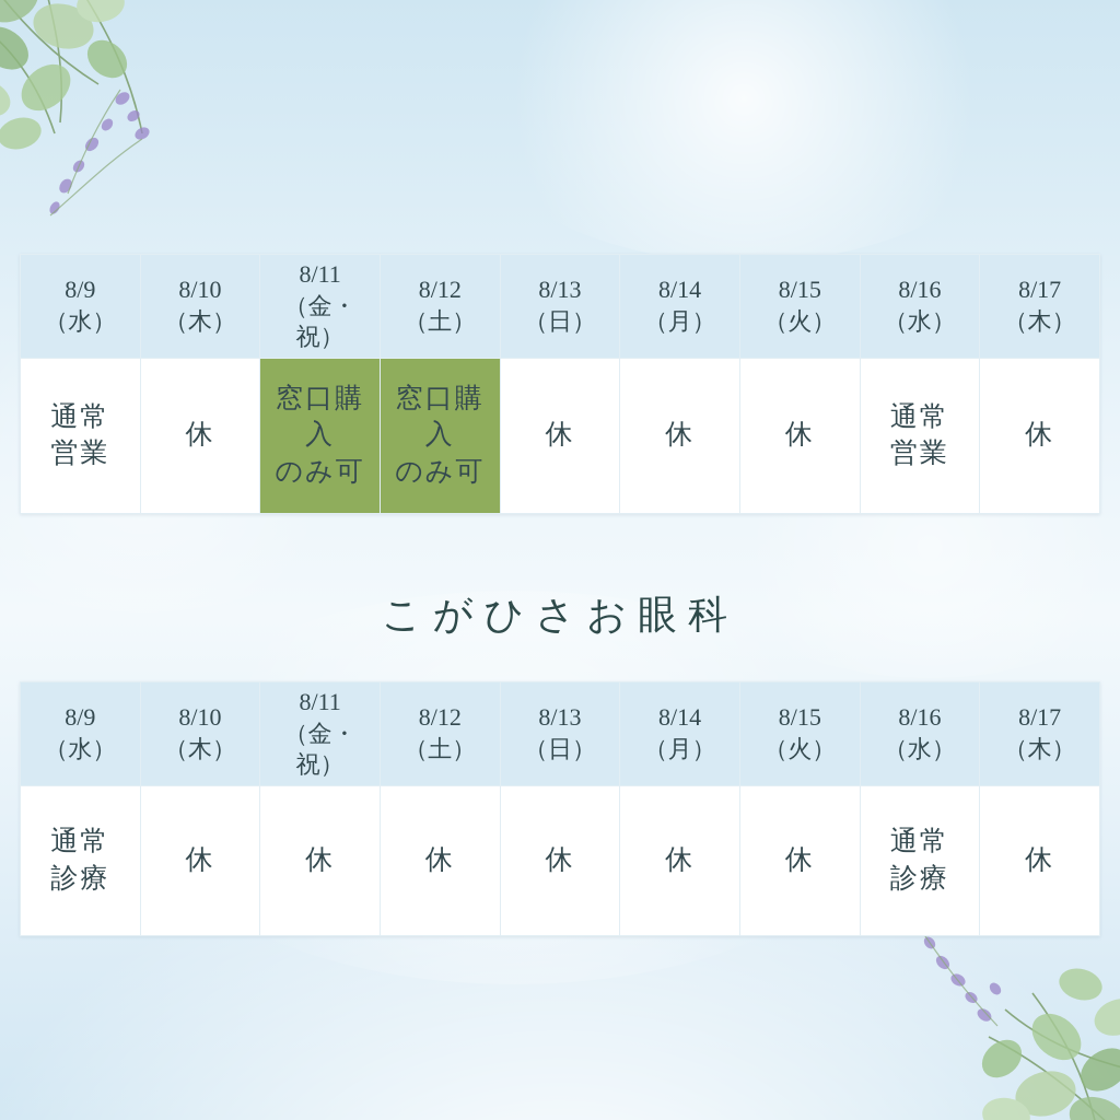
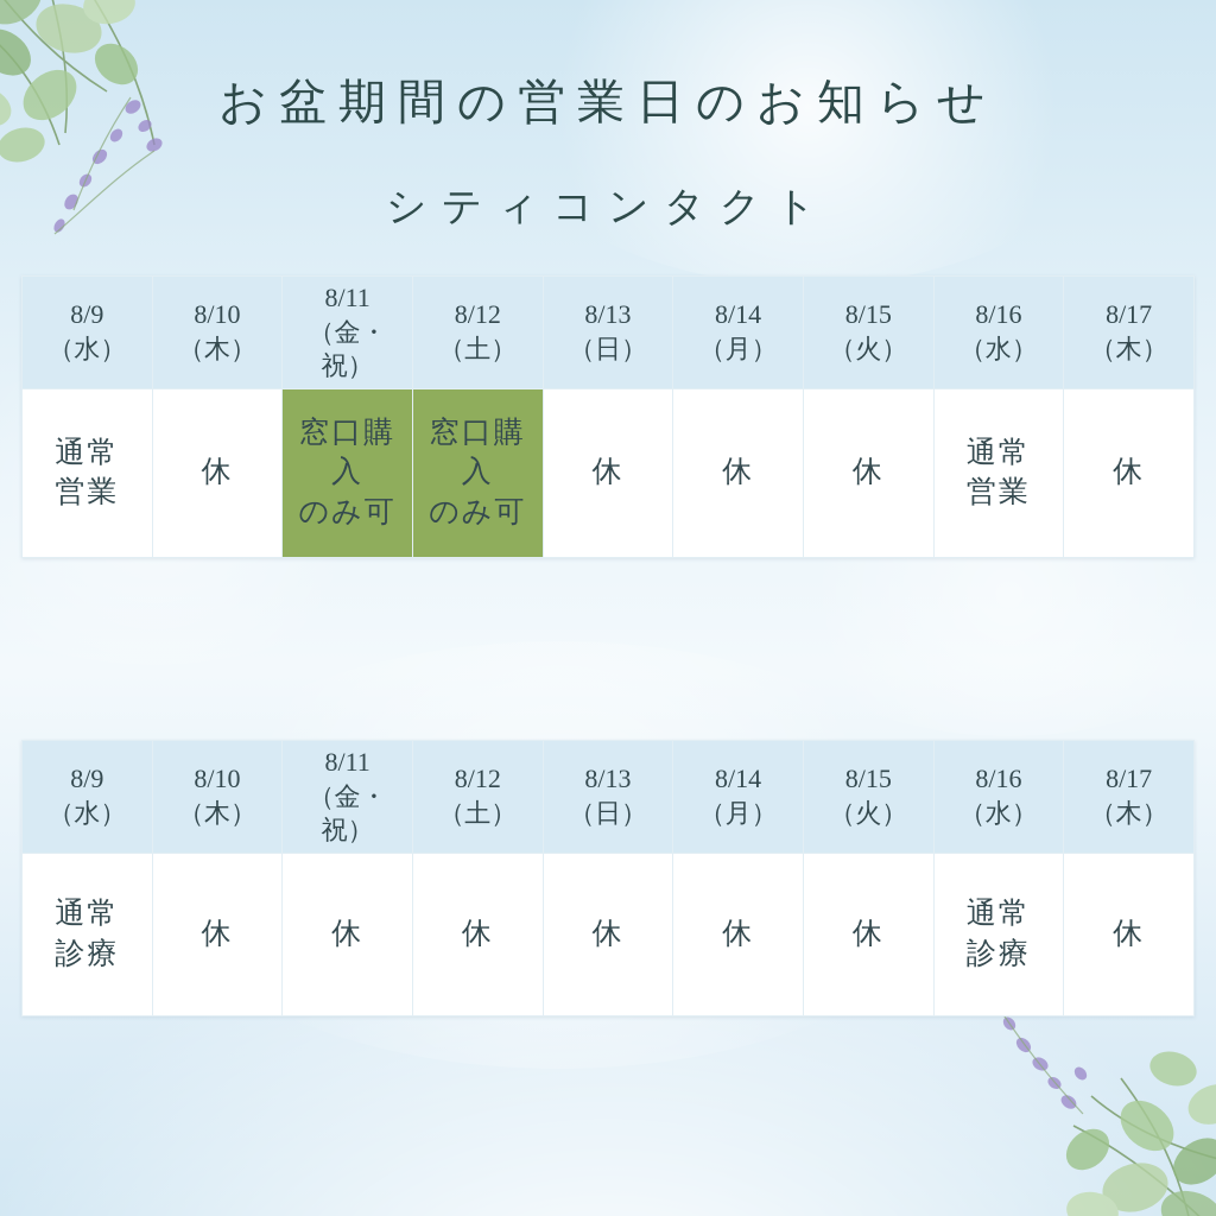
+ お盆期間の営業日のお知らせ
+ シティコンタクト
  8/9 （水）	8/10 （木）	8/11 （金・祝）	8/12 （土）	8/13 （日）	8/14 （月）	8/15 （火）	8/16 （水）	8/17 （木）
  通常 営業	休	窓口購入 のみ可	窓口購入 のみ可	休	休	休	通常 営業	休
- こがひさお眼科
  8/9 （水）	8/10 （木）	8/11 （金・祝）	8/12 （土）	8/13 （日）	8/14 （月）	8/15 （火）	8/16 （水）	8/17 （木）
  通常 診療	休	休	休	休	休	休	通常 診療	休
